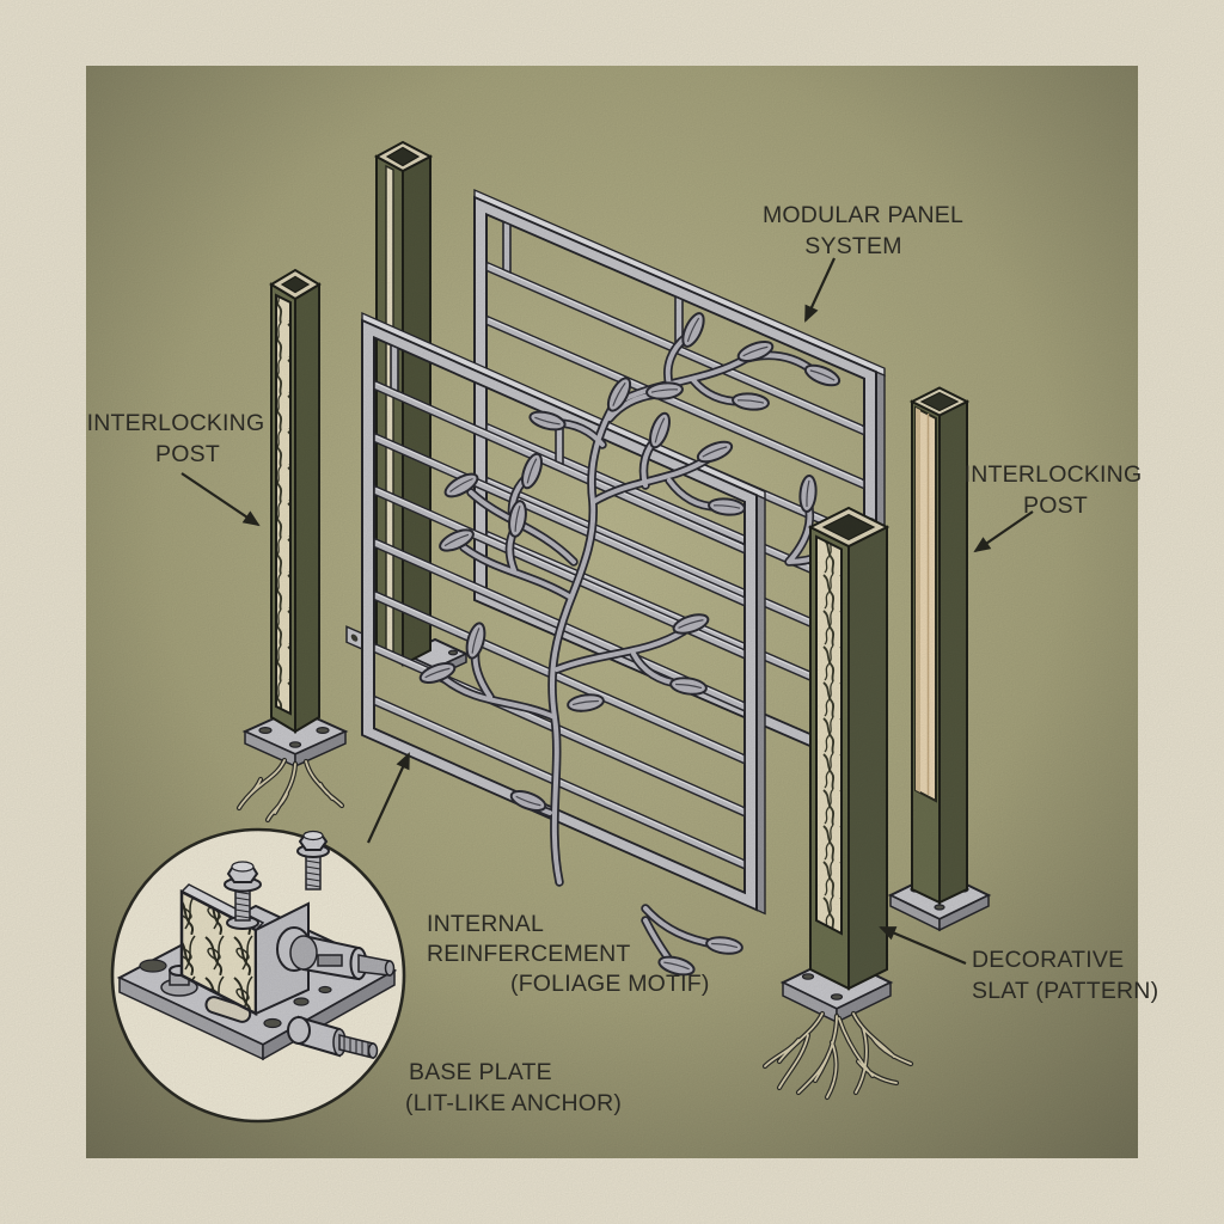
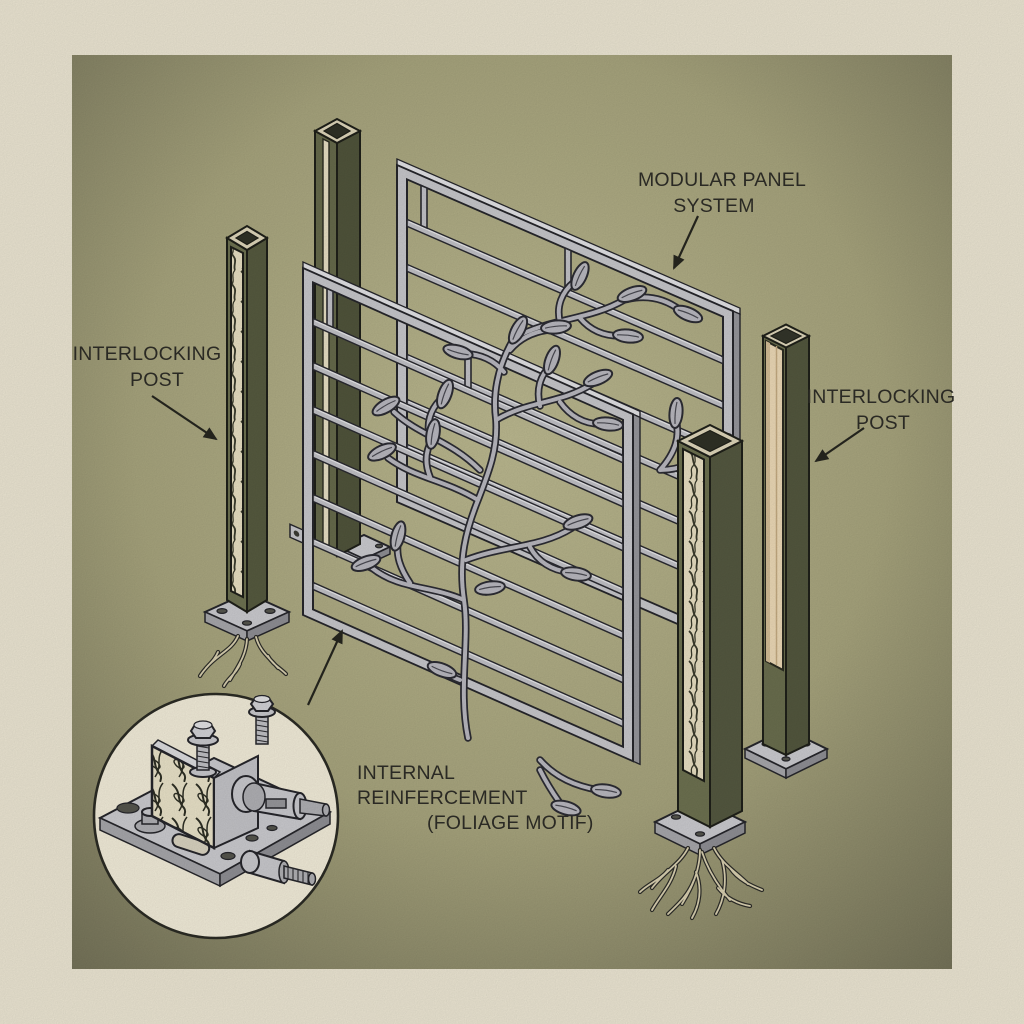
  MODULAR PANEL
  SYSTEM
  INTERLOCKING
  POST
  INTERLOCKING
  POST
  INTERNAL
  REINFERCEMENT
  (FOLIAGE MOTIF)
- BASE PLATE
- (LIT-LIKE ANCHOR)
- DECORATIVE
- SLAT (PATTERN)
